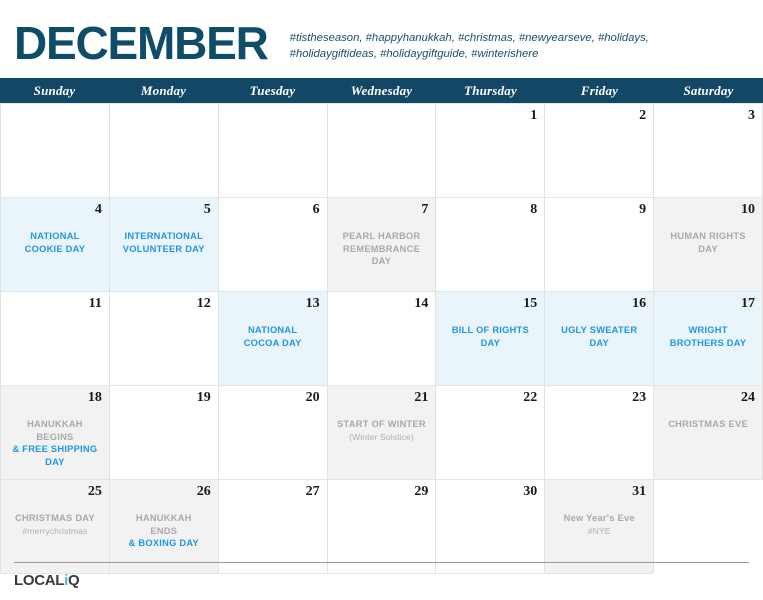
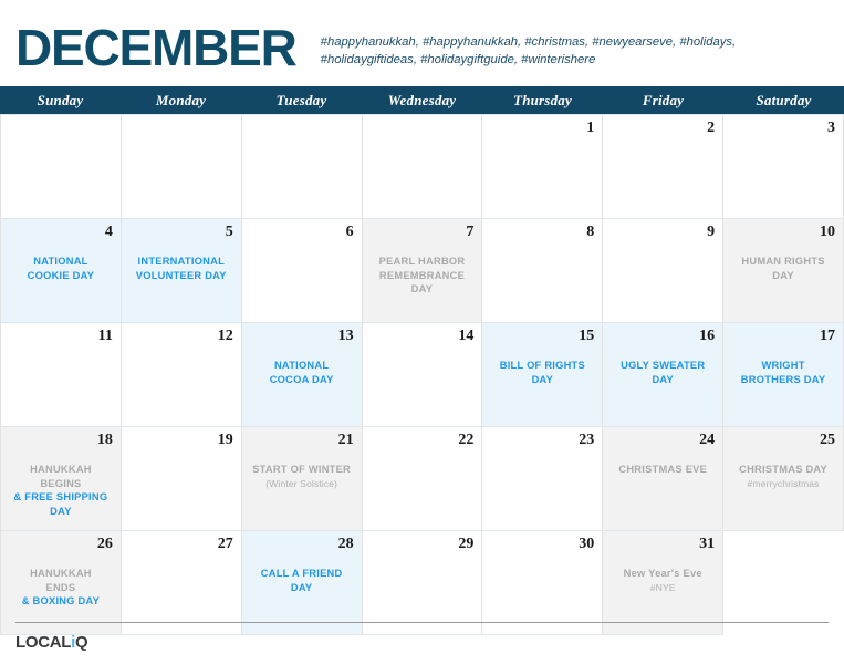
  DECEMBER
- #tistheseason, #happyhanukkah, #christmas, #newyearseve, #holidays, #holidaygiftideas, #holidaygiftguide, #winterishere
+ #happyhanukkah, #happyhanukkah, #christmas, #newyearseve, #holidays, #holidaygiftideas, #holidaygiftguide, #winterishere
  Sunday
  Monday
  Tuesday
  Wednesday
  Thursday
  Friday
  Saturday
  1
  2
  3
  4
  NATIONAL
  COOKIE DAY
  5
  INTERNATIONAL
  VOLUNTEER DAY
  6
  7
  PEARL HARBOR
  REMEMBRANCE
  DAY
  8
  9
  10
  HUMAN RIGHTS
  DAY
  11
  12
  13
  NATIONAL
  COCOA DAY
  14
  15
  BILL OF RIGHTS DAY
  16
  UGLY SWEATER
  DAY
  17
  WRIGHT
  BROTHERS DAY
  18
  HANUKKAH
  BEGINS
  & FREE SHIPPING
  DAY
  19
- 20
  21
  START OF WINTER
  (Winter Solstice)
  22
  23
  24
  CHRISTMAS EVE
  25
  CHRISTMAS DAY
  #merrychristmas
  26
  HANUKKAH
  ENDS
  & BOXING DAY
  27
+ 28
+ CALL A FRIEND DAY
  29
  30
  31
  New Year's Eve
  #NYE
  LOCALiQ
